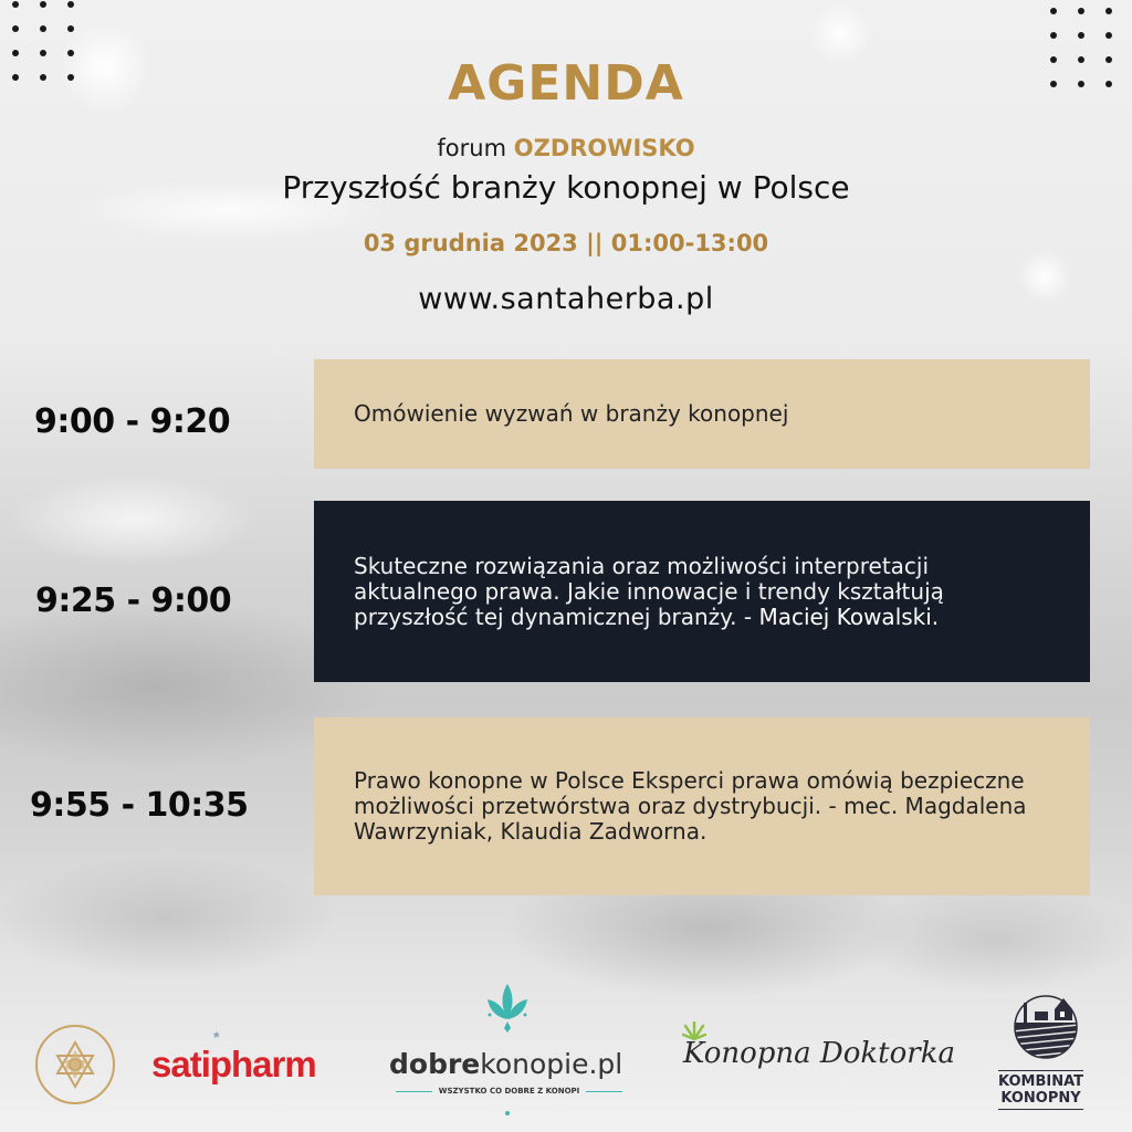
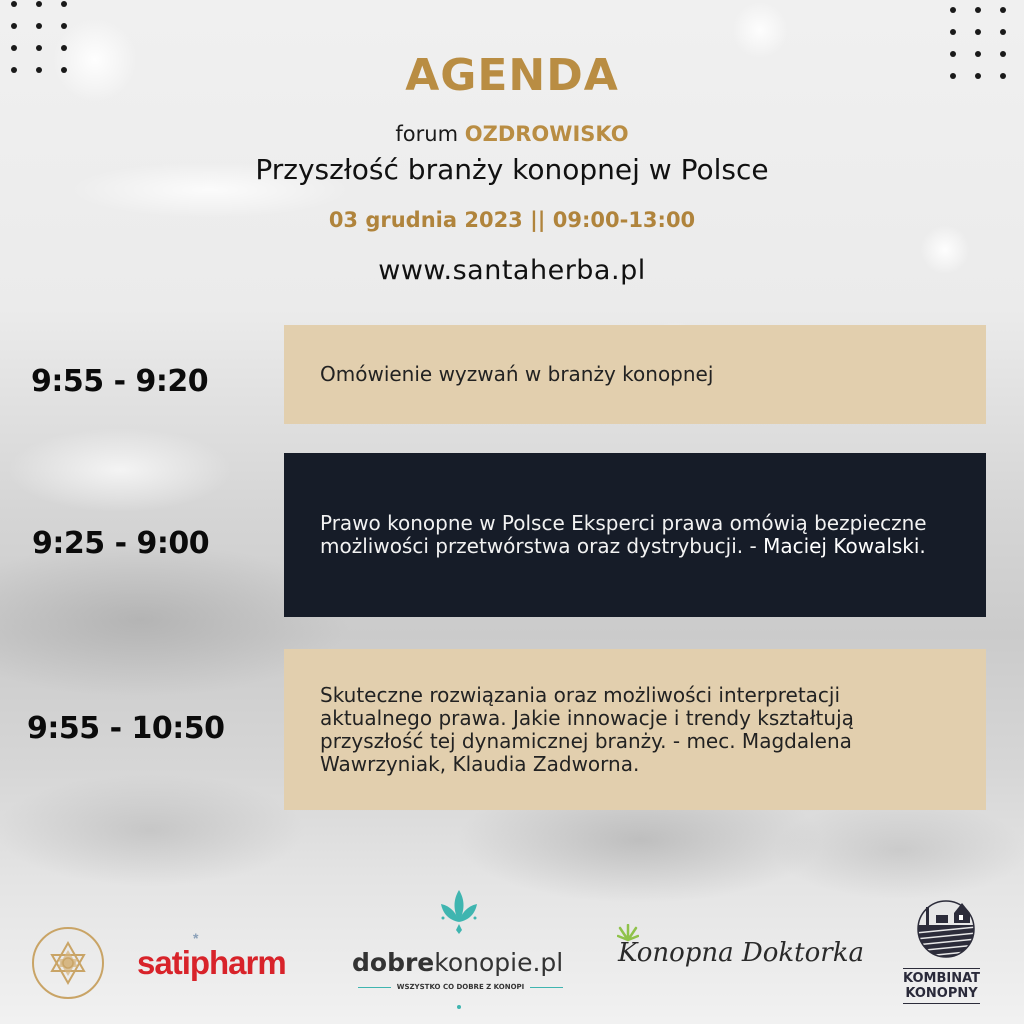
  AGENDA
  forum OZDROWISKO
  Przyszłość branży konopnej w Polsce
- 03 grudnia 2023 || 01:00-13:00
+ 03 grudnia 2023 || 09:00-13:00
  www.santaherba.pl
- 9:00 - 9:20
+ 9:55 - 9:20
  Omówienie wyzwań w branży konopnej
  9:25 - 9:00
- Skuteczne rozwiązania oraz możliwości interpretacji aktualnego prawa. Jakie innowacje i trendy kształtują przyszłość tej dynamicznej branży. - Maciej Kowalski.
+ Prawo konopne w Polsce Eksperci prawa omówią bezpieczne możliwości przetwórstwa oraz dystrybucji. - Maciej Kowalski.
- 9:55 - 10:35
+ 9:55 - 10:50
- Prawo konopne w Polsce Eksperci prawa omówią bezpieczne możliwości przetwórstwa oraz dystrybucji. - mec. Magdalena Wawrzyniak, Klaudia Zadworna.
+ Skuteczne rozwiązania oraz możliwości interpretacji aktualnego prawa. Jakie innowacje i trendy kształtują przyszłość tej dynamicznej branży. - mec. Magdalena Wawrzyniak, Klaudia Zadworna.
  satipharm
  *
  dobrekonopie.pl
  WSZYSTKO CO DOBRE Z KONOPI
  Konopna Doktorka
  KOMBINAT
  KONOPNY
